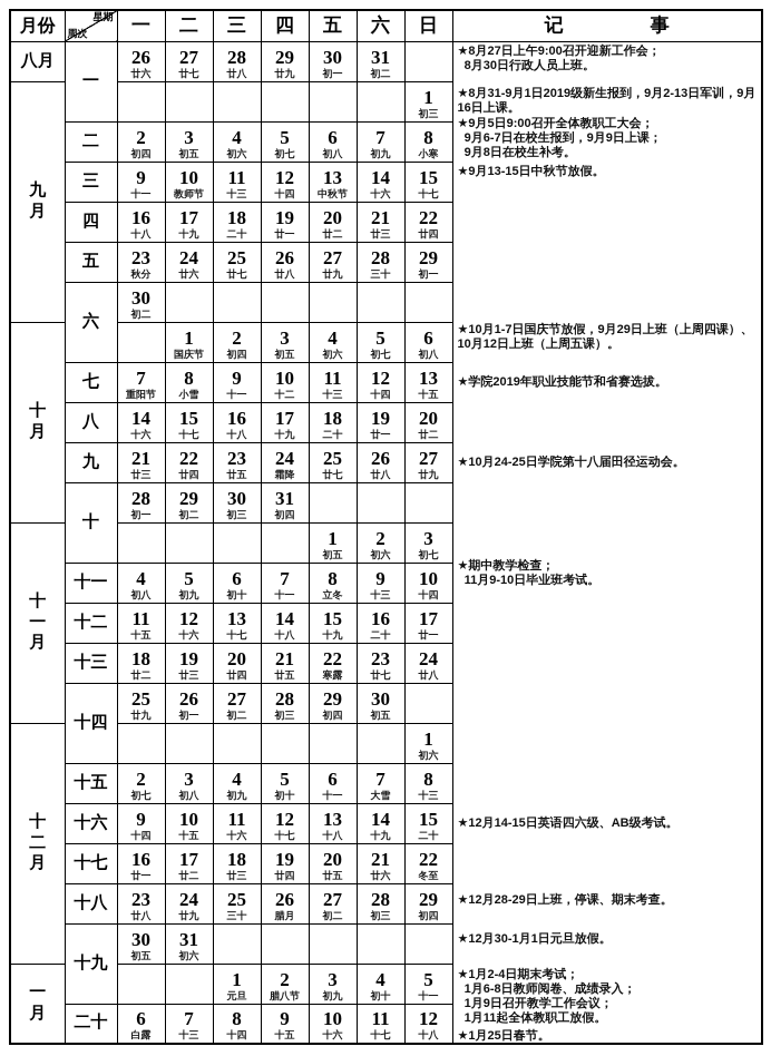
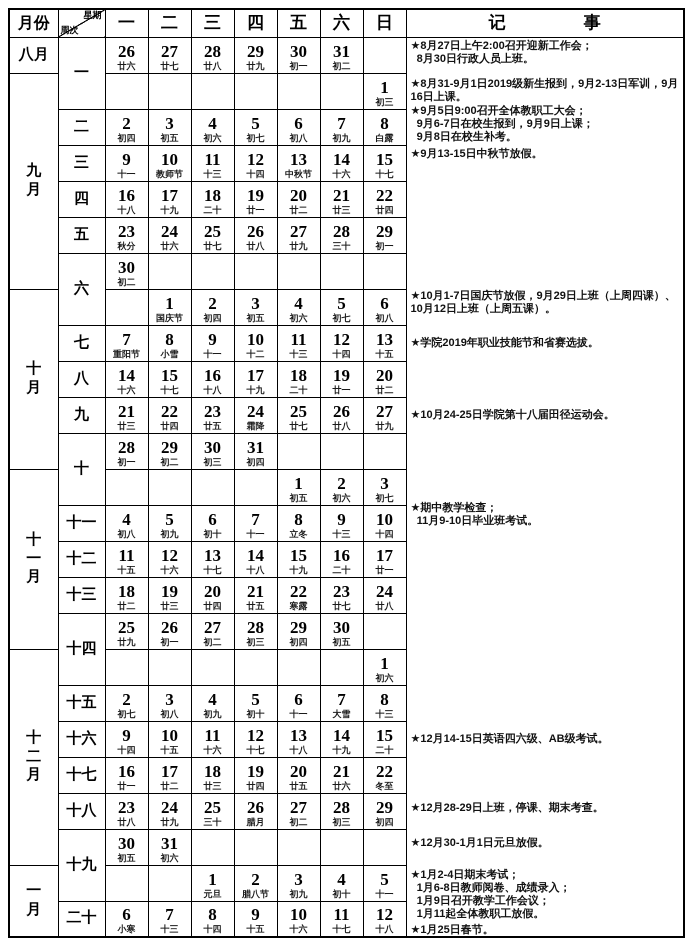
  月份	星期 周次	一	二	三	四	五	六	日	记 事
- 八月	一	26廿六	27廿七	28廿八	29廿九	30初一	31初二		★8月27日上午9:00召开迎新工作会； 8月30日行政人员上班。★8月31-9月1日2019级新生报到，9月2-13日军训，9月16日上课。★9月5日9:00召开全体教职工大会； 9月6-7日在校生报到，9月9日上课； 9月8日在校生补考。★9月13-15日中秋节放假。★10月1-7日国庆节放假，9月29日上班（上周四课）、10月12日上班（上周五课）。★学院2019年职业技能节和省赛选拔。★10月24-25日学院第十八届田径运动会。★期中教学检查； 11月9-10日毕业班考试。★12月14-15日英语四六级、AB级考试。★12月28-29日上班，停课、期末考查。★12月30-1月1日元旦放假。★1月2-4日期末考试； 1月6-8日教师阅卷、成绩录入； 1月9日召开教学工作会议； 1月11起全体教职工放假。★1月25日春节。
+ 八月	一	26廿六	27廿七	28廿八	29廿九	30初一	31初二		★8月27日上午2:00召开迎新工作会； 8月30日行政人员上班。★8月31-9月1日2019级新生报到，9月2-13日军训，9月16日上课。★9月5日9:00召开全体教职工大会； 9月6-7日在校生报到，9月9日上课； 9月8日在校生补考。★9月13-15日中秋节放假。★10月1-7日国庆节放假，9月29日上班（上周四课）、10月12日上班（上周五课）。★学院2019年职业技能节和省赛选拔。★10月24-25日学院第十八届田径运动会。★期中教学检查； 11月9-10日毕业班考试。★12月14-15日英语四六级、AB级考试。★12月28-29日上班，停课、期末考查。★12月30-1月1日元旦放假。★1月2-4日期末考试； 1月6-8日教师阅卷、成绩录入； 1月9日召开教学工作会议； 1月11起全体教职工放假。★1月25日春节。
  九 月							1初三
- 二	2初四	3初五	4初六	5初七	6初八	7初九	8小寒
+ 二	2初四	3初五	4初六	5初七	6初八	7初九	8白露
  三	9十一	10教师节	11十三	12十四	13中秋节	14十六	15十七
  四	16十八	17十九	18二十	19廿一	20廿二	21廿三	22廿四
  五	23秋分	24廿六	25廿七	26廿八	27廿九	28三十	29初一
  六	30初二
  十 月		1国庆节	2初四	3初五	4初六	5初七	6初八
  七	7重阳节	8小雪	9十一	10十二	11十三	12十四	13十五
  八	14十六	15十七	16十八	17十九	18二十	19廿一	20廿二
  九	21廿三	22廿四	23廿五	24霜降	25廿七	26廿八	27廿九
  十	28初一	29初二	30初三	31初四
  十 一 月					1初五	2初六	3初七
  十一	4初八	5初九	6初十	7十一	8立冬	9十三	10十四
  十二	11十五	12十六	13十七	14十八	15十九	16二十	17廿一
  十三	18廿二	19廿三	20廿四	21廿五	22寒露	23廿七	24廿八
  十四	25廿九	26初一	27初二	28初三	29初四	30初五
  十 二 月							1初六
  十五	2初七	3初八	4初九	5初十	6十一	7大雪	8十三
  十六	9十四	10十五	11十六	12十七	13十八	14十九	15二十
  十七	16廿一	17廿二	18廿三	19廿四	20廿五	21廿六	22冬至
  十八	23廿八	24廿九	25三十	26腊月	27初二	28初三	29初四
  十九	30初五	31初六
  一 月			1元旦	2腊八节	3初九	4初十	5十一
- 二十	6白露	7十三	8十四	9十五	10十六	11十七	12十八
+ 二十	6小寒	7十三	8十四	9十五	10十六	11十七	12十八
